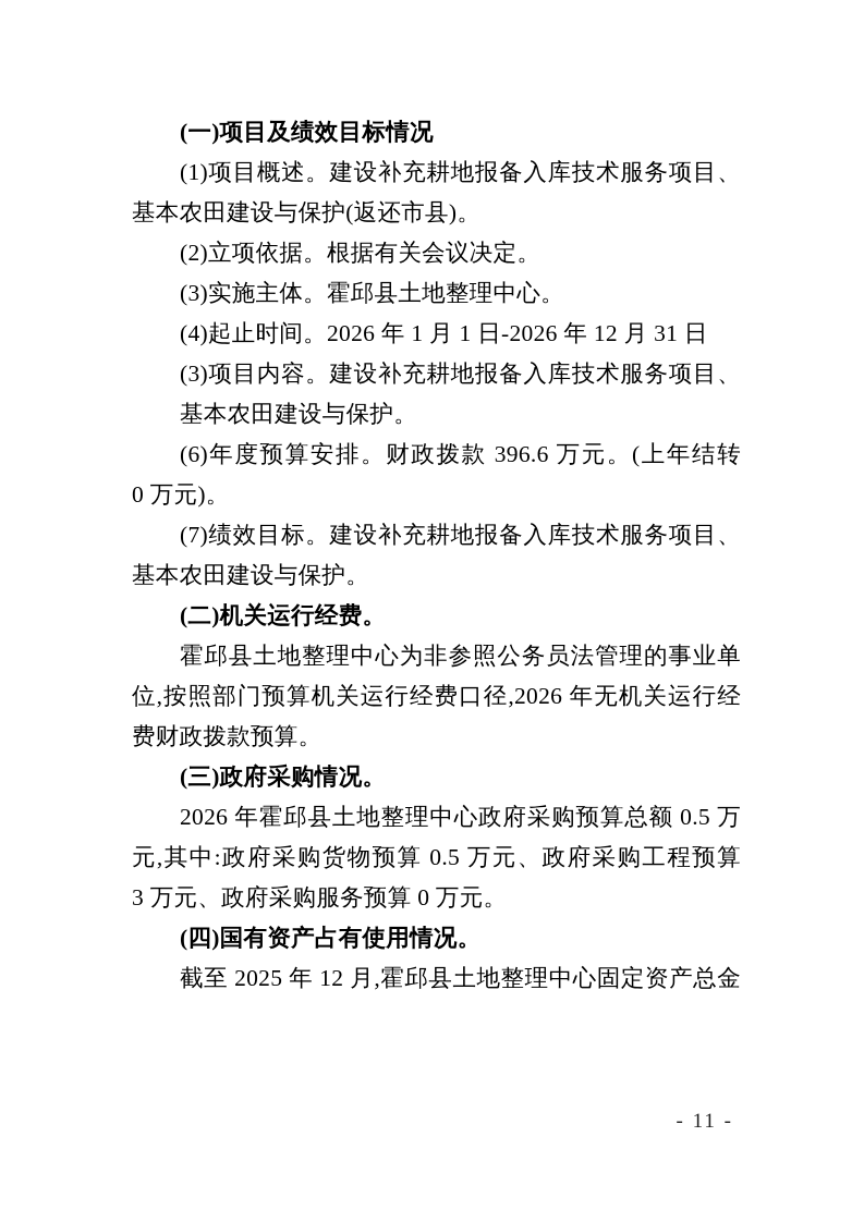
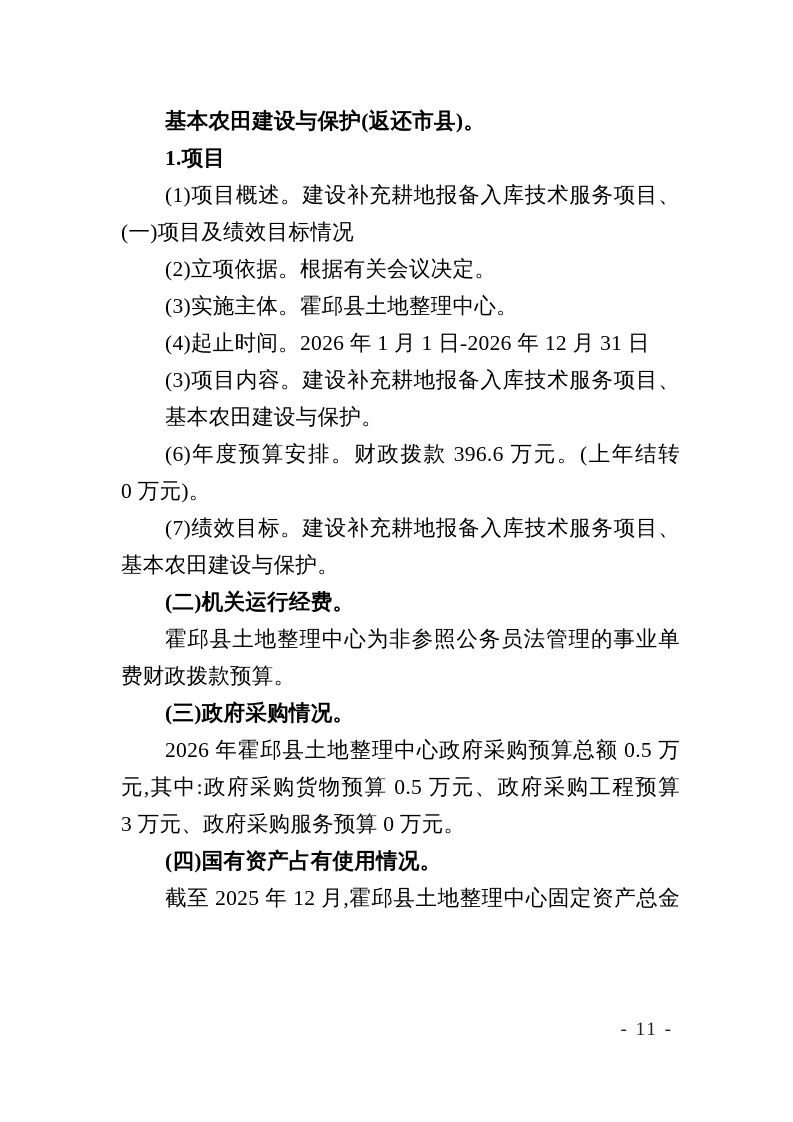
- (一)项目及绩效目标情况
+ 基本农田建设与保护(返还市县)。
+ 1.项目
  (1)项目概述。建设补充耕地报备入库技术服务项目、
- 基本农田建设与保护(返还市县)。
+ (一)项目及绩效目标情况
  (2)立项依据。根据有关会议决定。
  (3)实施主体。霍邱县土地整理中心。
  (4)起止时间。2026 年 1 月 1 日-2026 年 12 月 31 日
  (3)项目内容。建设补充耕地报备入库技术服务项目、
  基本农田建设与保护。
  (6)年度预算安排。财政拨款 396.6 万元。(上年结转
  0 万元)。
  (7)绩效目标。建设补充耕地报备入库技术服务项目、
  基本农田建设与保护。
  (二)机关运行经费。
  霍邱县土地整理中心为非参照公务员法管理的事业单
- 位,按照部门预算机关运行经费口径,2026 年无机关运行经
  费财政拨款预算。
  (三)政府采购情况。
  2026 年霍邱县土地整理中心政府采购预算总额 0.5 万
  元,其中:政府采购货物预算 0.5 万元、政府采购工程预算
  3 万元、政府采购服务预算 0 万元。
  (四)国有资产占有使用情况。
  截至 2025 年 12 月,霍邱县土地整理中心固定资产总金
  - 11 -
